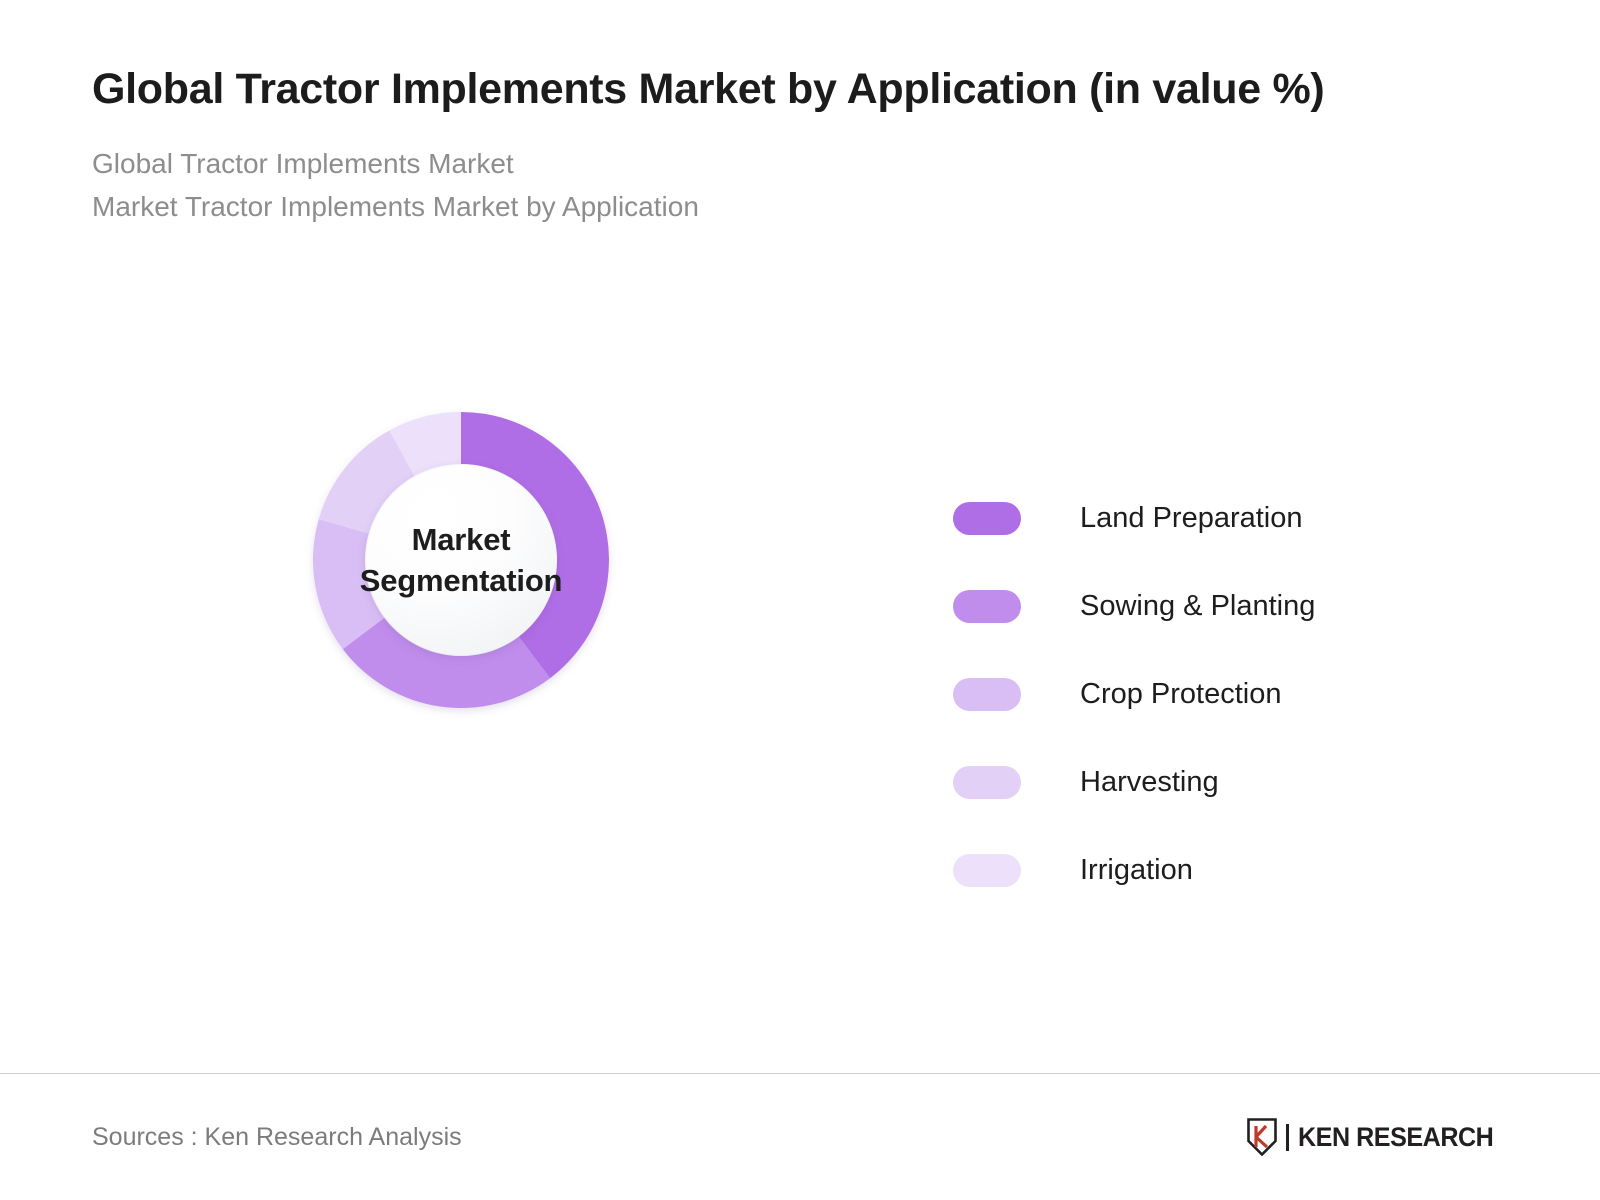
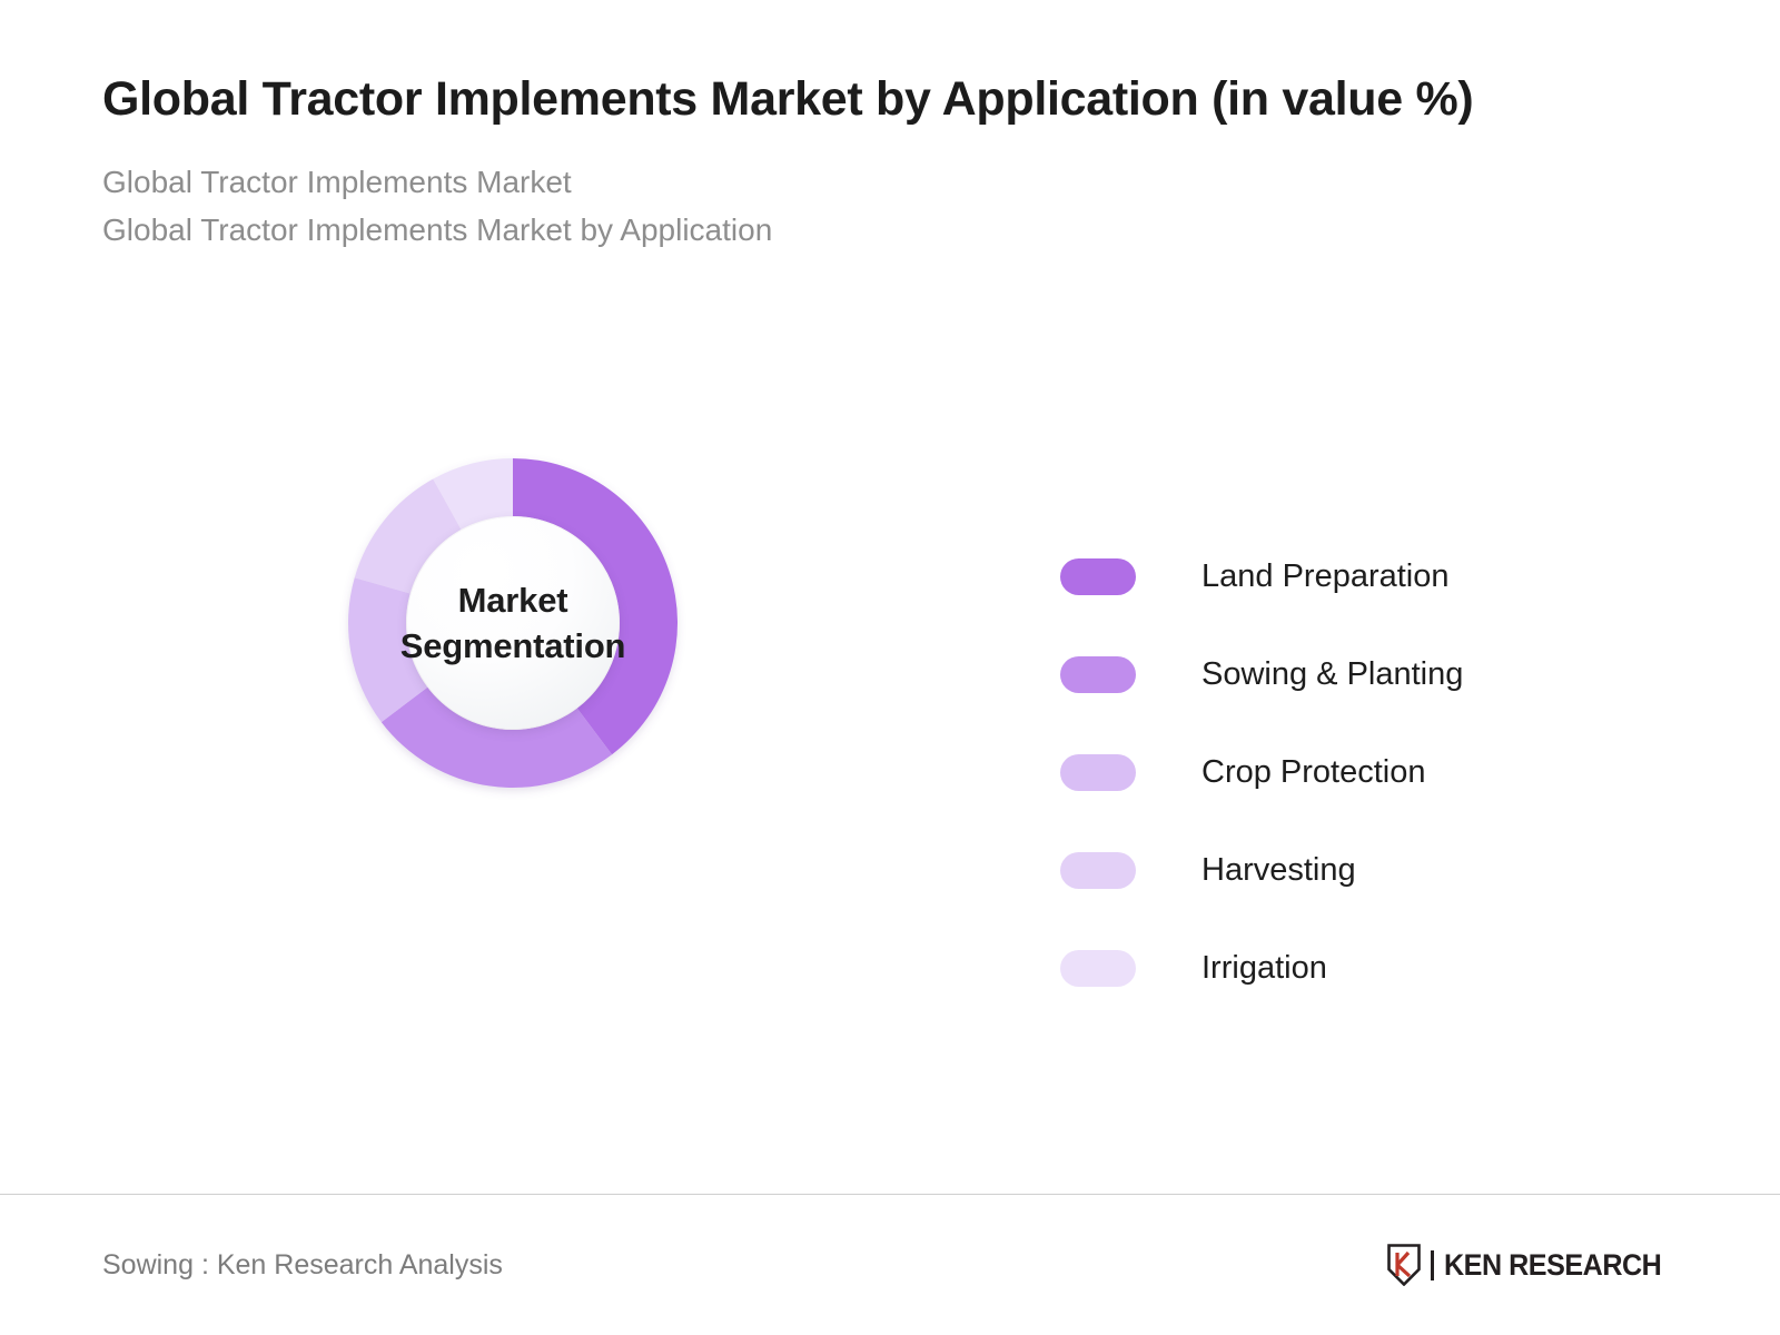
  Global Tractor Implements Market by Application (in value %)
  Global Tractor Implements Market
- Market Tractor Implements Market by Application
+ Global Tractor Implements Market by Application
  Market
  Segmentation
  Land Preparation
  Sowing & Planting
  Crop Protection
  Harvesting
  Irrigation
- Sources : Ken Research Analysis
+ Sowing : Ken Research Analysis
  KEN RESEARCH
